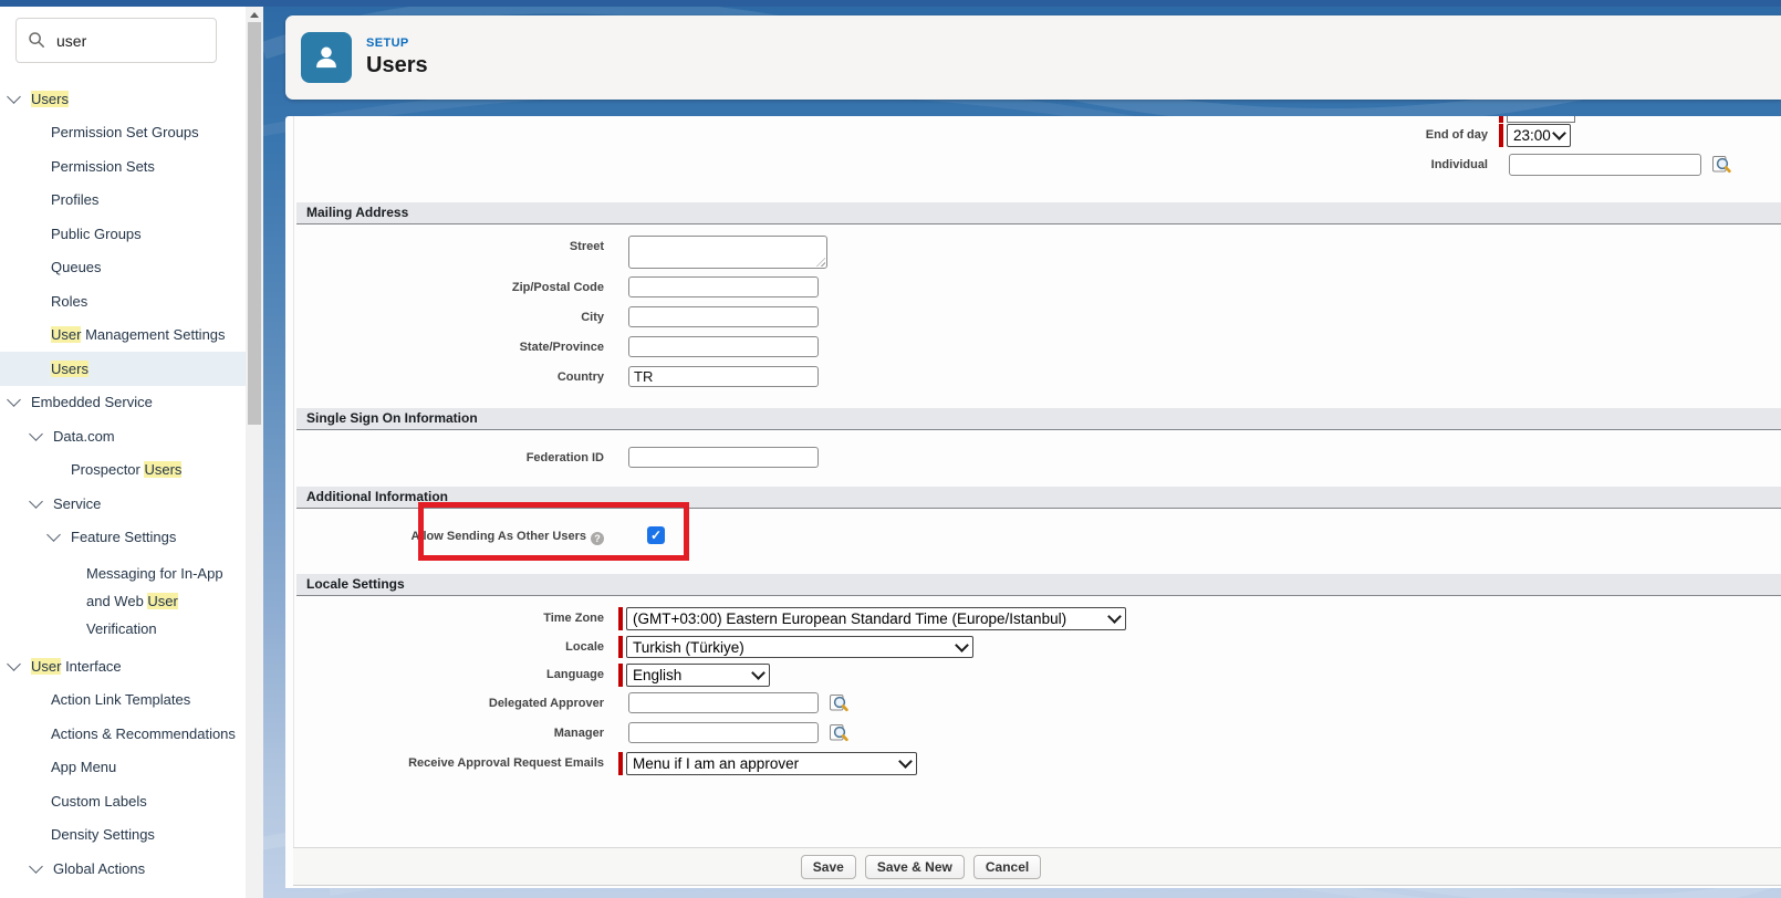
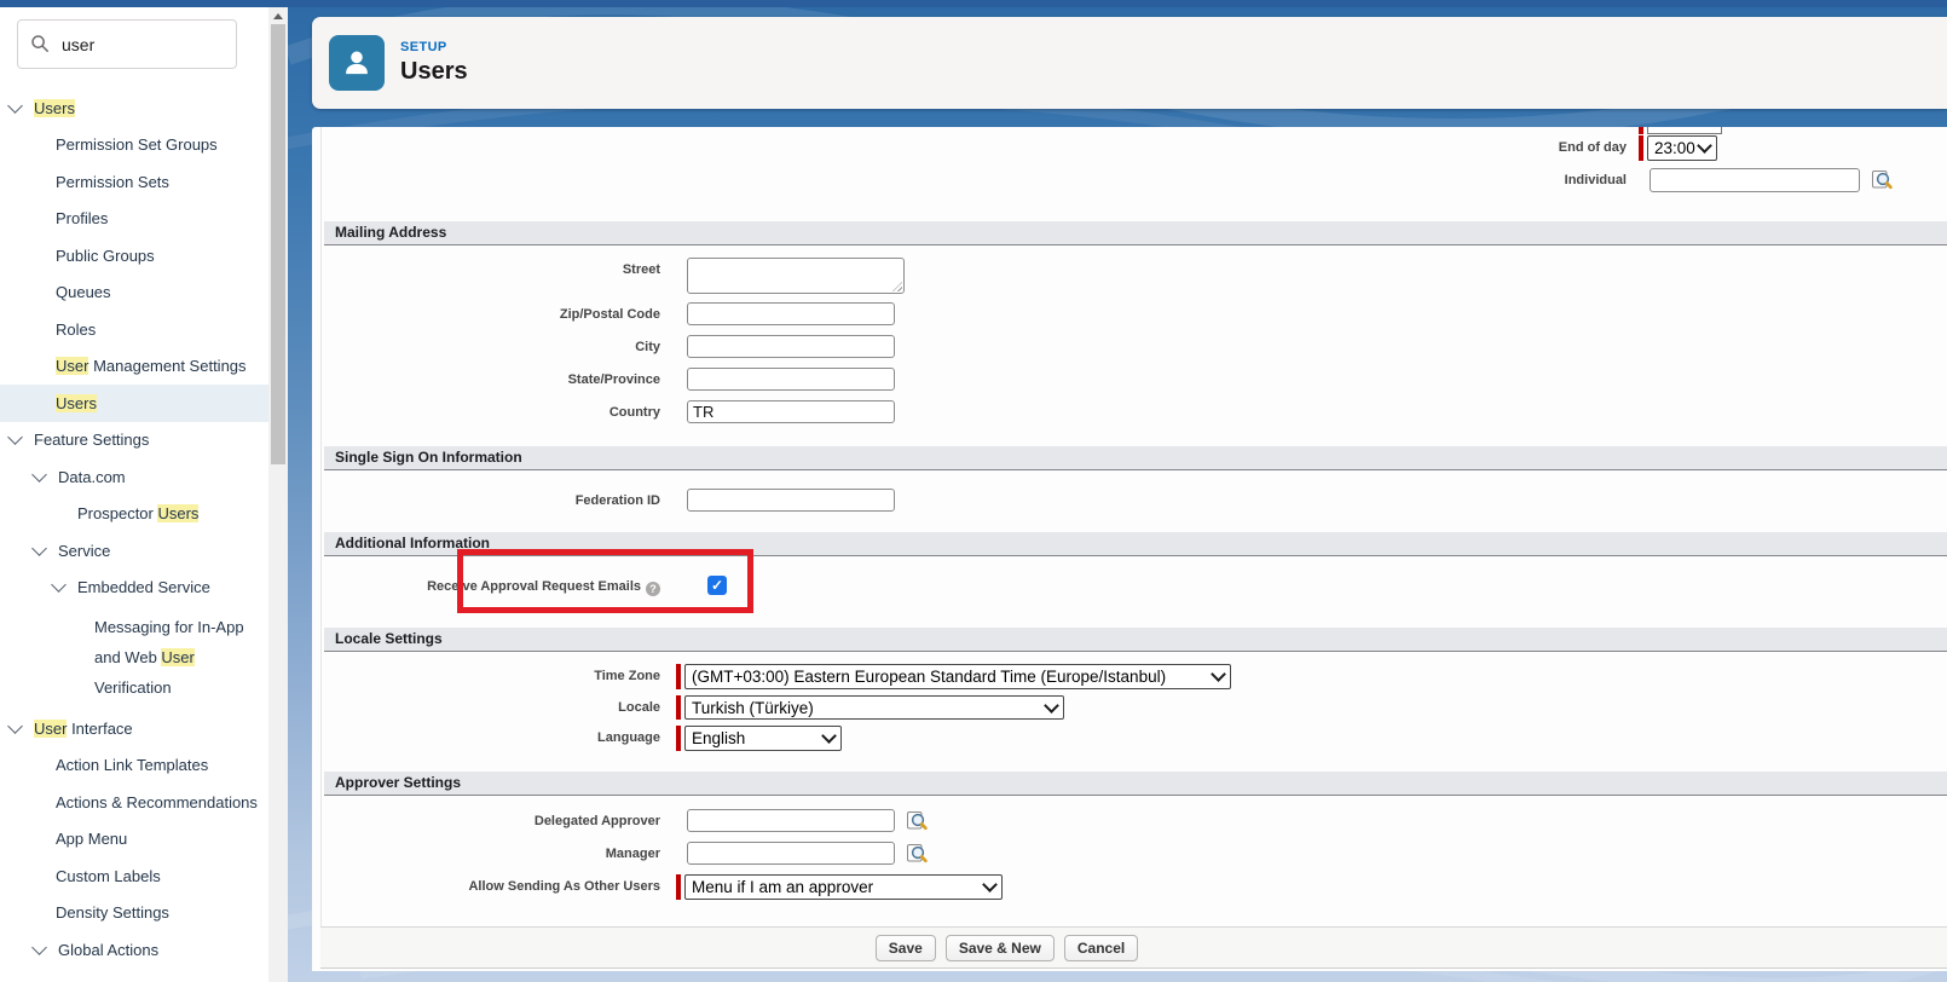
  user
  Users
  Permission Set Groups
  Permission Sets
  Profiles
  Public Groups
  Queues
  Roles
  User Management Settings
  Users
- Embedded Service
+ Feature Settings
  Data.com
  Prospector Users
  Service
- Feature Settings
+ Embedded Service
  Messaging for In-App and Web User Verification
  User Interface
  Action Link Templates
  Actions & Recommendations
  App Menu
  Custom Labels
  Density Settings
  Global Actions
  SETUP
  Users
  End of day
  23:00
  Individual
  Mailing Address
  Street
  Zip/Postal Code
  City
  State/Province
  Country
  TR
  Single Sign On Information
  Federation ID
  Additional Information
- Allow Sending As Other Users ?
+ Receive Approval Request Emails ?
  ✓
  Locale Settings
  Time Zone
  (GMT+03:00) Eastern European Standard Time (Europe/Istanbul)
  Locale
  Turkish (Türkiye)
  Language
  English
+ Approver Settings
  Delegated Approver
  Manager
- Receive Approval Request Emails
+ Allow Sending As Other Users
  Menu if I am an approver
  Save
  Save & New
  Cancel
